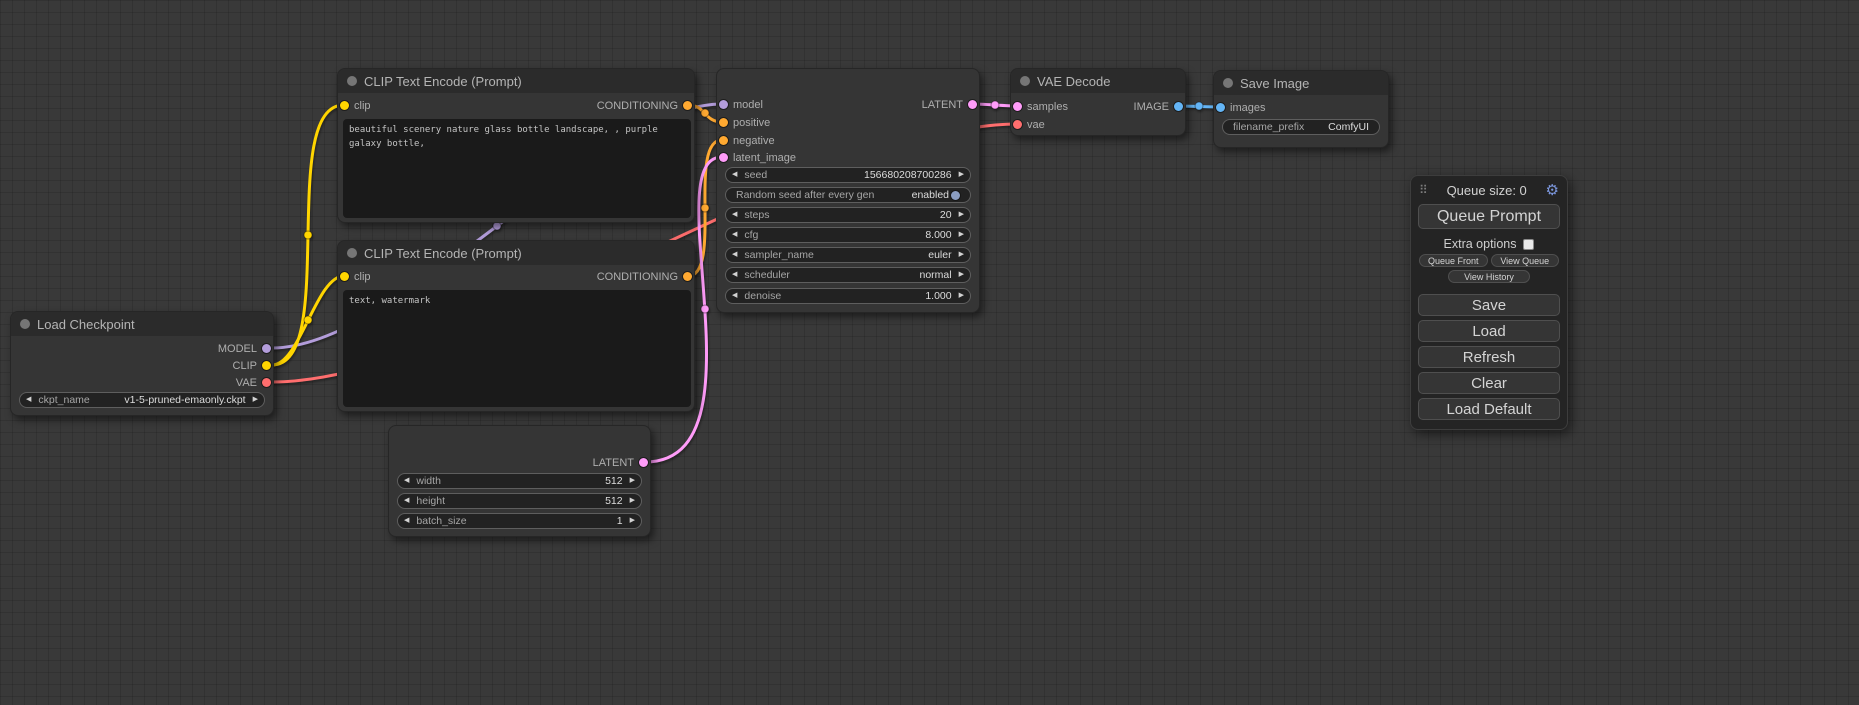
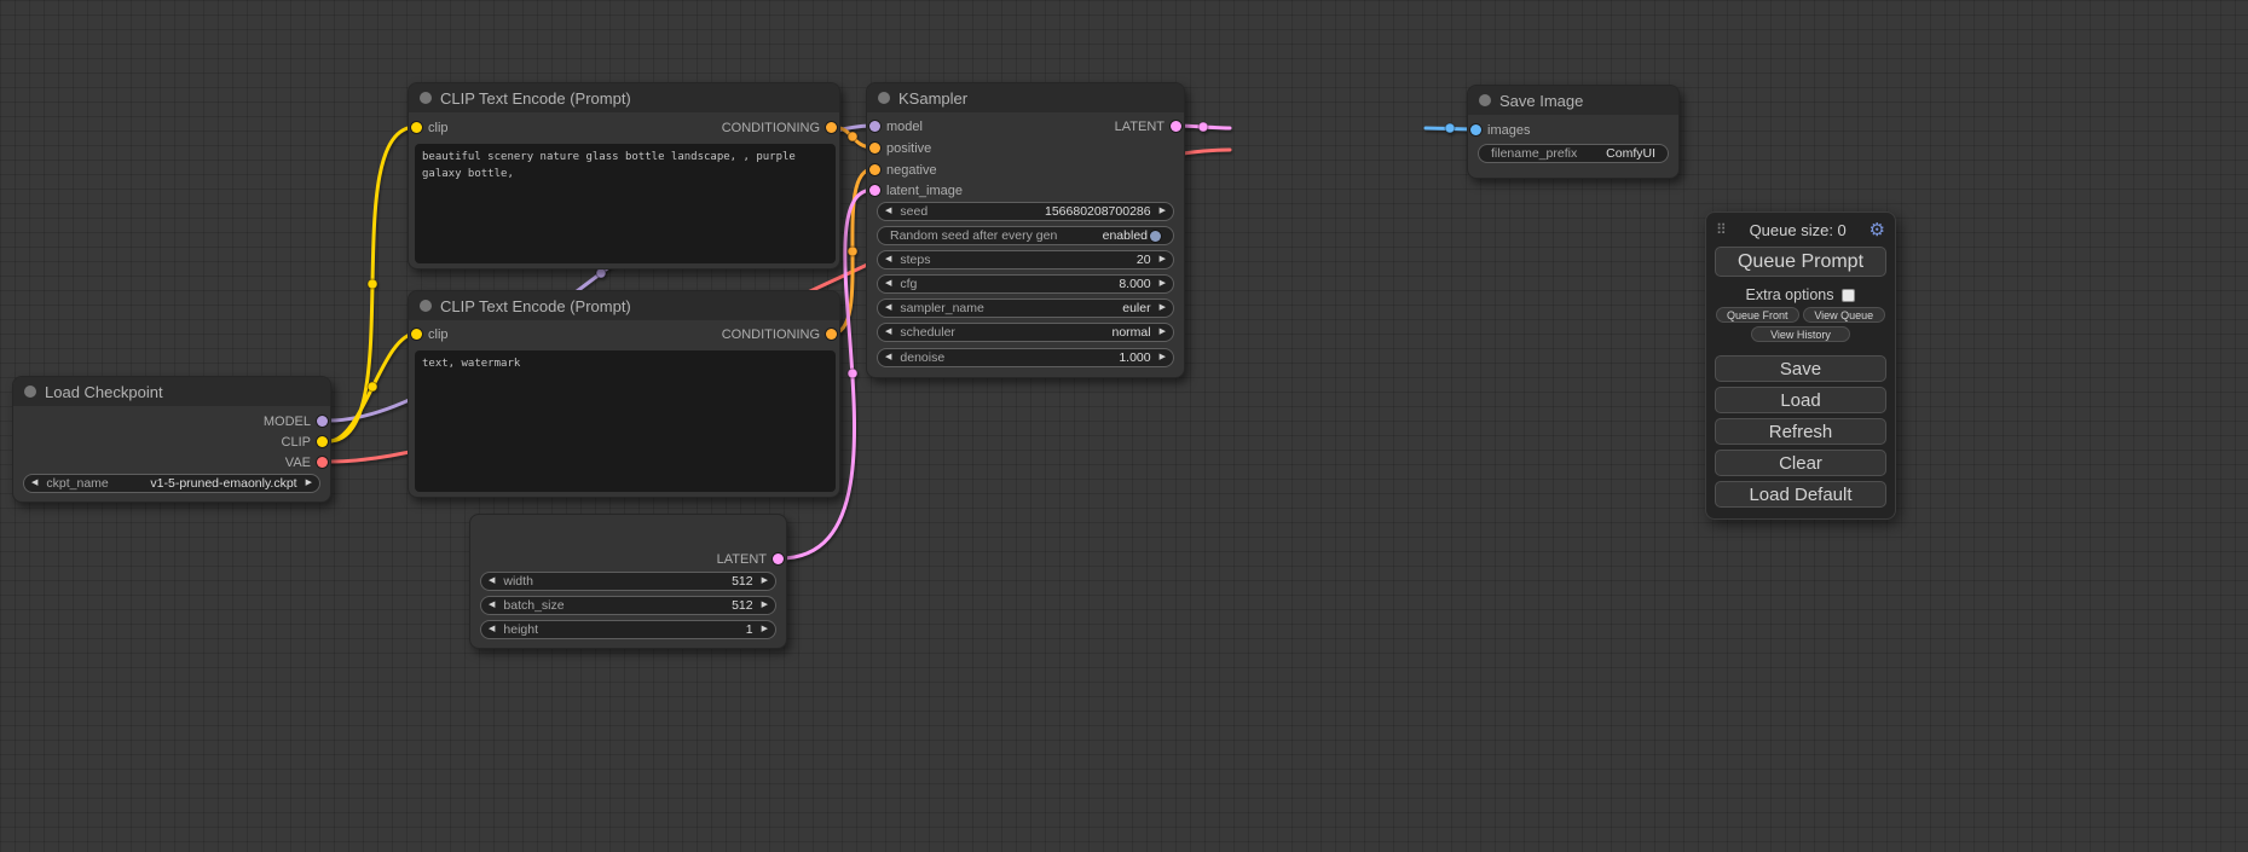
  Load Checkpoint
  MODEL
  CLIP
  VAE
  ckpt_name
  v1-5-pruned-emaonly.ckpt
  CLIP Text Encode (Prompt)
  clip
  CONDITIONING
  CLIP Text Encode (Prompt)
  clip
  CONDITIONING
  text, watermark
  LATENT
  width
  512
- height
+ batch_size
  512
- batch_size
+ height
  1
+ KSampler
  model
  LATENT
  positive
  negative
  latent_image
  seed
  156680208700286
  Random seed after every gen
  enabled
  steps
  20
  cfg
  8.000
  sampler_name
  euler
  scheduler
  normal
  denoise
  1.000
- VAE Decode
- samples
- IMAGE
- vae
  Save Image
  images
  filename_prefix
  ComfyUI
  ⠿
  Queue size: 0
  ⚙
  Queue Prompt
  Extra options
  Queue Front
  View Queue
  View History
  Save
  Load
  Refresh
  Clear
  Load Default
